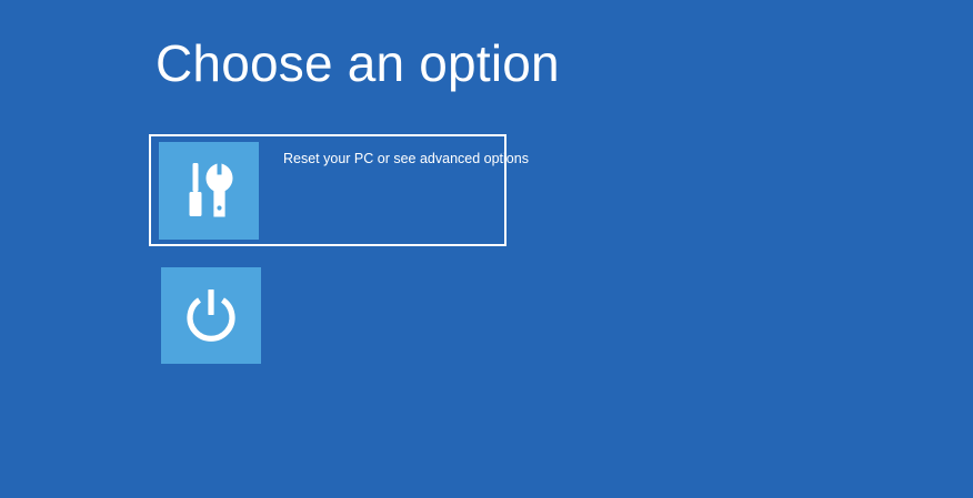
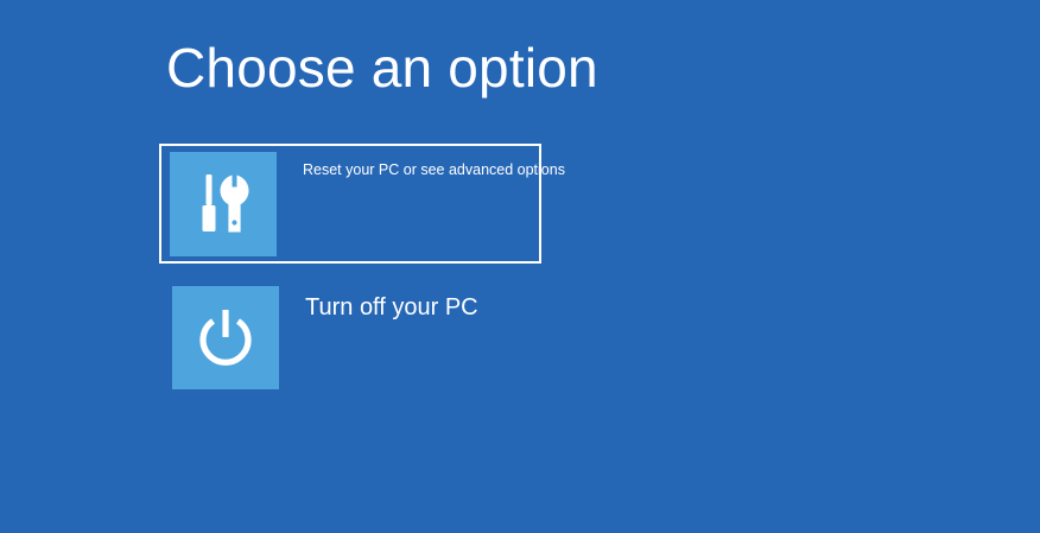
  Choose an option
  Reset your PC or see advanced options
+ Turn off your PC
